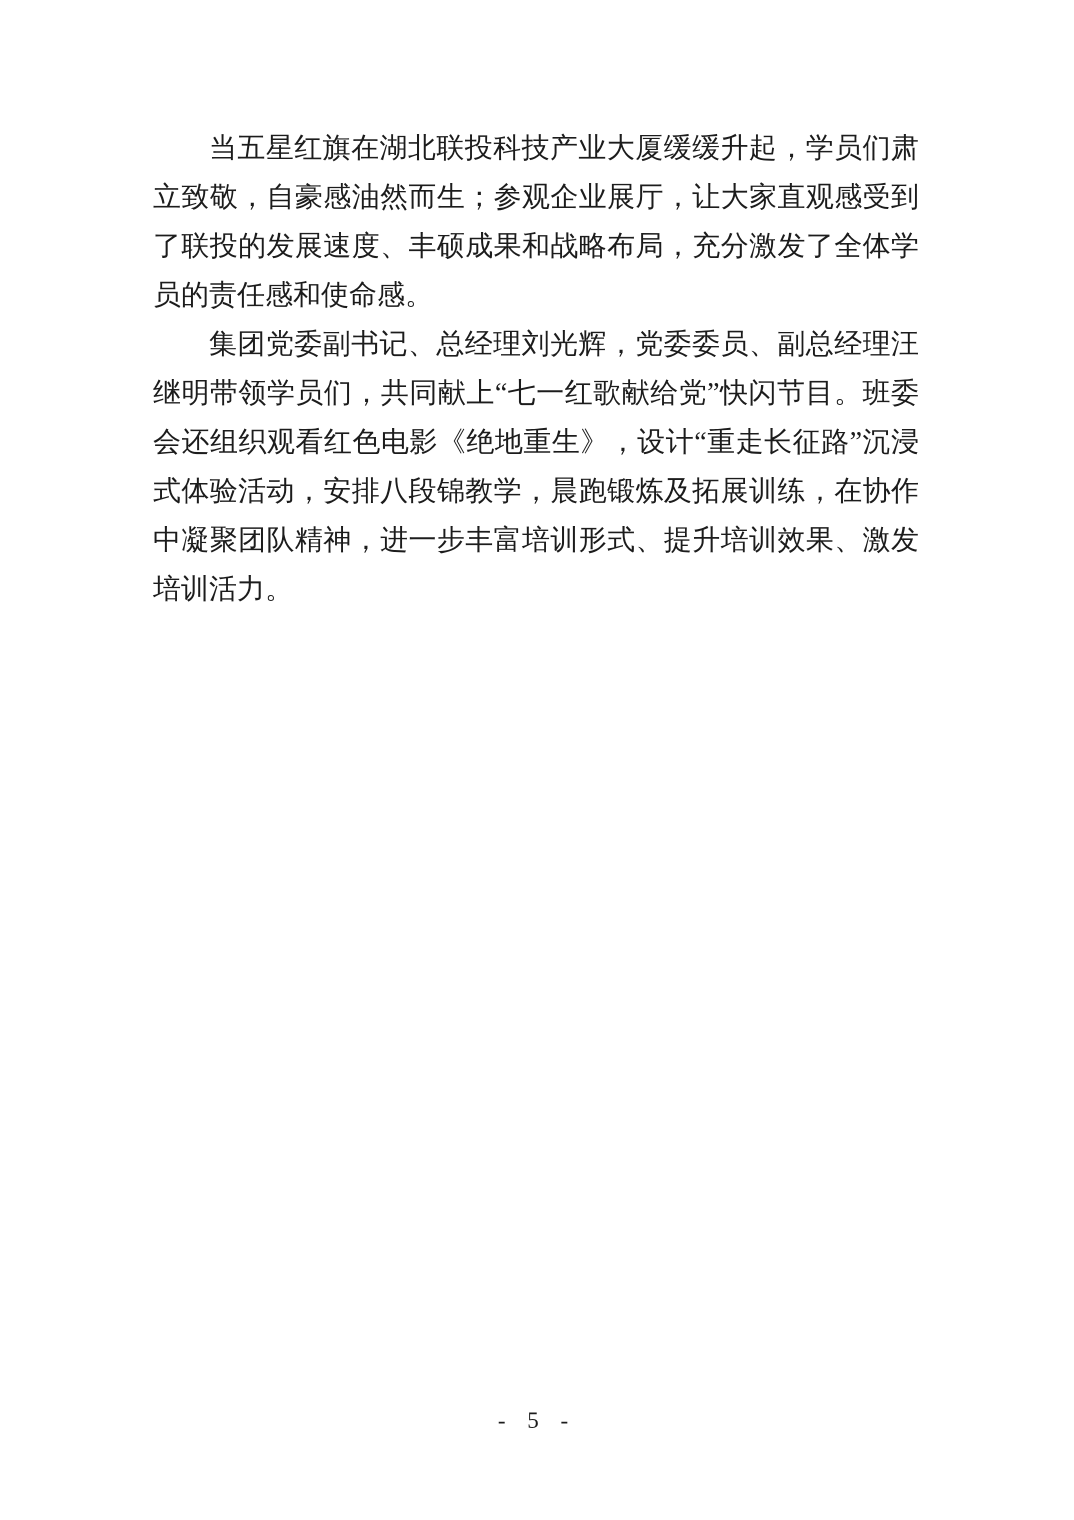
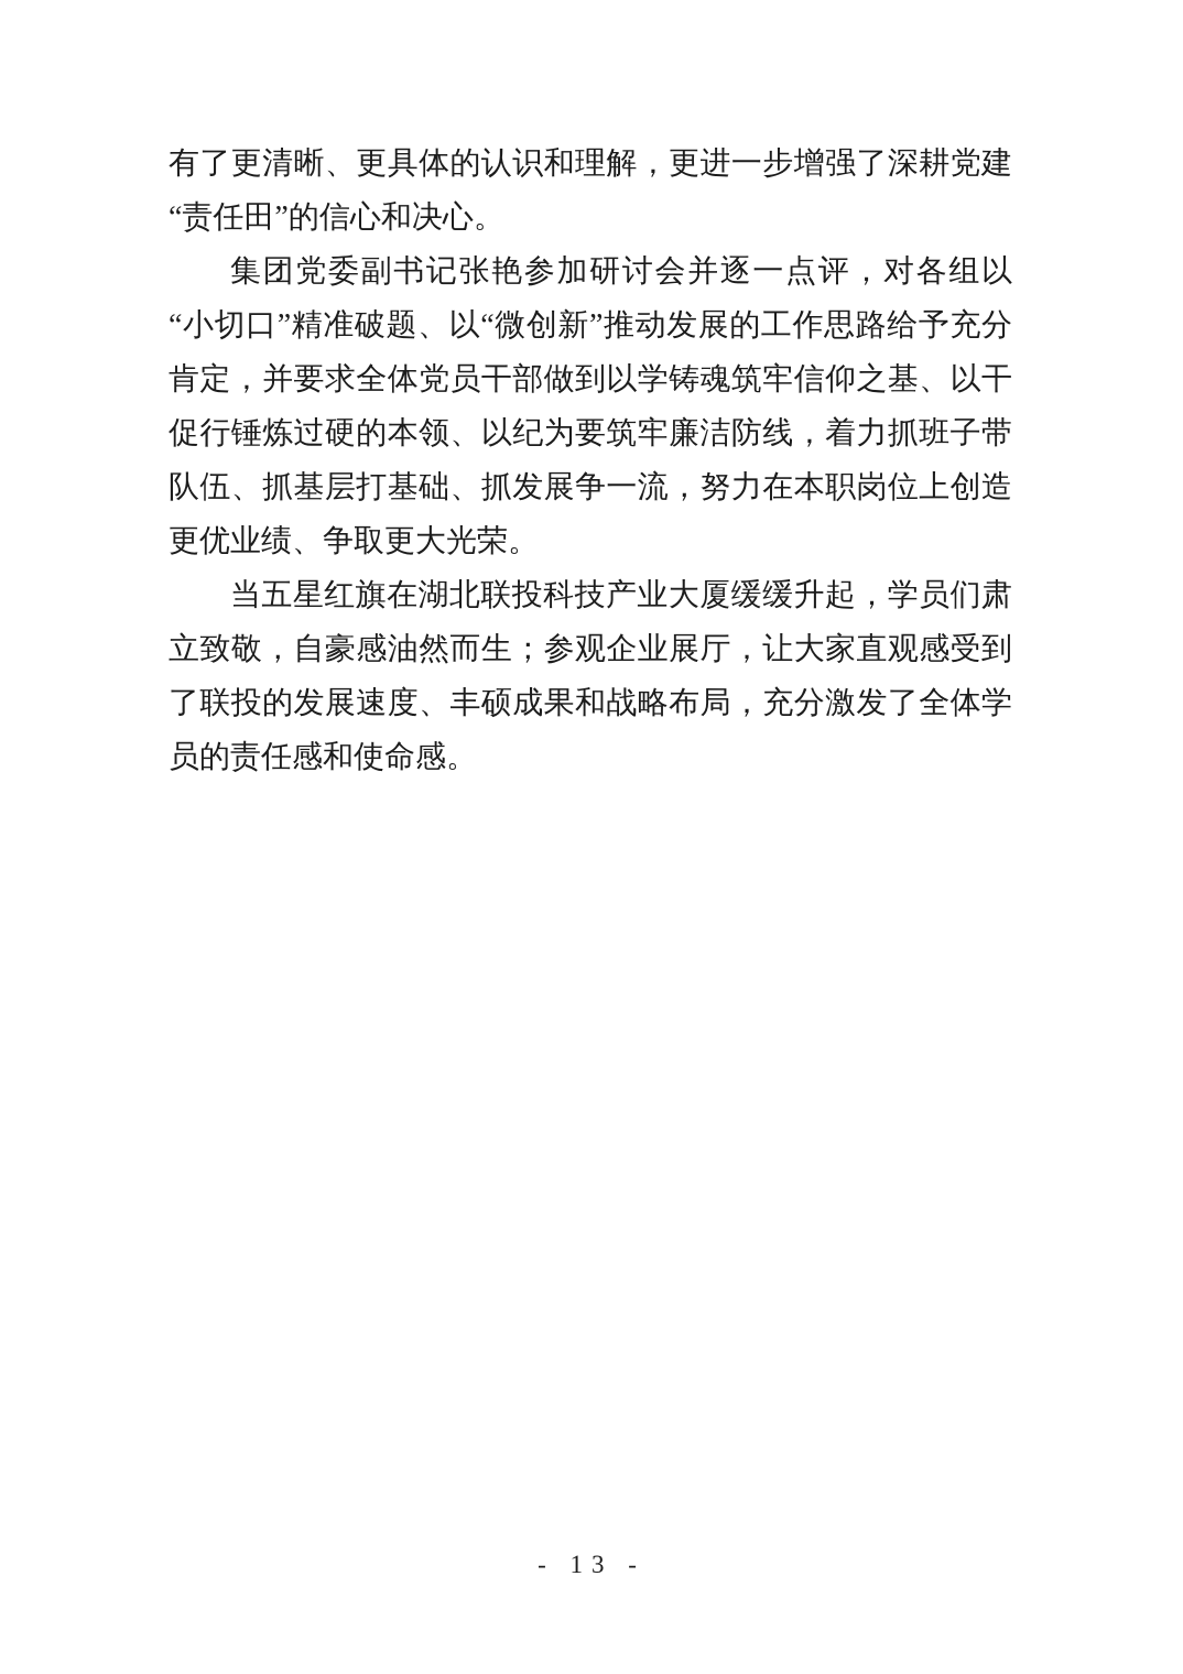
+ 有了更清晰、更具体的认识和理解，更进一步增强了深耕党建“责任田”的信心和决心。
+ 集团党委副书记张艳参加研讨会并逐一点评，对各组以“小切口”精准破题、以“微创新”推动发展的工作思路给予充分肯定，并要求全体党员干部做到以学铸魂筑牢信仰之基、以干促行锤炼过硬的本领、以纪为要筑牢廉洁防线，着力抓班子带队伍、抓基层打基础、抓发展争一流，努力在本职岗位上创造更优业绩、争取更大光荣。
  当五星红旗在湖北联投科技产业大厦缓缓升起，学员们肃立致敬，自豪感油然而生；参观企业展厅，让大家直观感受到了联投的发展速度、丰硕成果和战略布局，充分激发了全体学员的责任感和使命感。
- 集团党委副书记、总经理刘光辉，党委委员、副总经理汪继明带领学员们，共同献上“七一红歌献给党”快闪节目。班委会还组织观看红色电影《绝地重生》，设计“重走长征路”沉浸式体验活动，安排八段锦教学，晨跑锻炼及拓展训练，在协作中凝聚团队精神，进一步丰富培训形式、提升培训效果、激发培训活力。
- - 5 -
+ - 13 -
